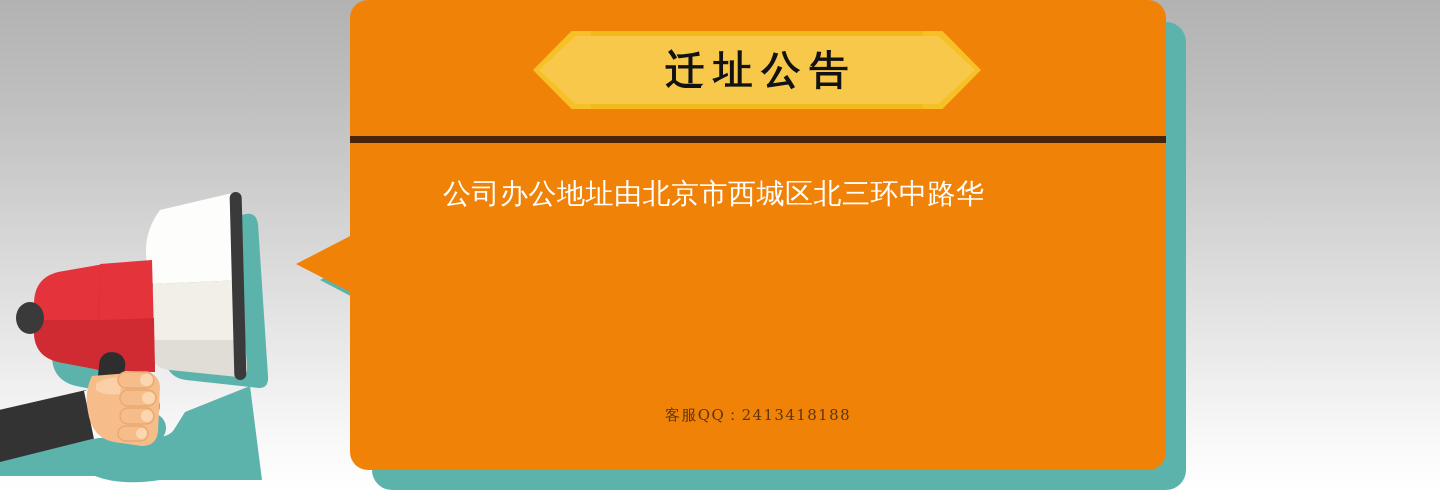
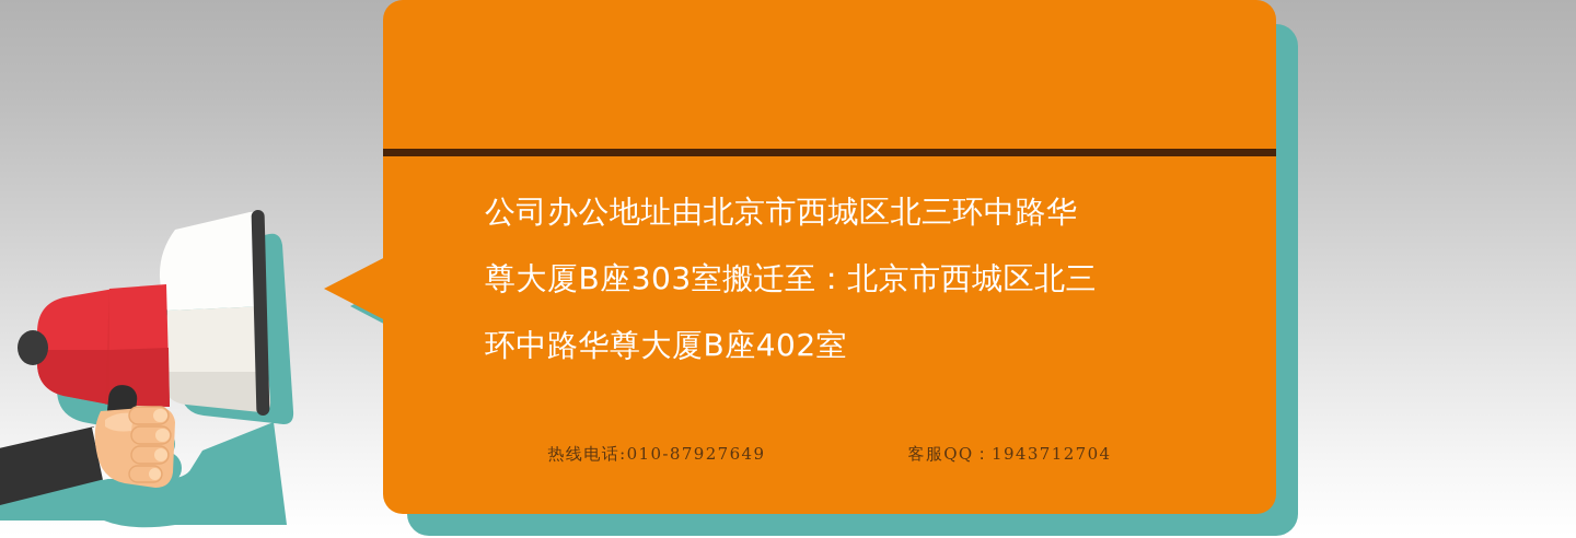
- 迁址公告
  公司办公地址由北京市西城区北三环中路华
+ 尊大厦B座303室搬迁至：北京市西城区北三
+ 环中路华尊大厦B座402室
+ 热线电话:010-87927649
- 客服QQ：2413418188
+ 客服QQ：1943712704
